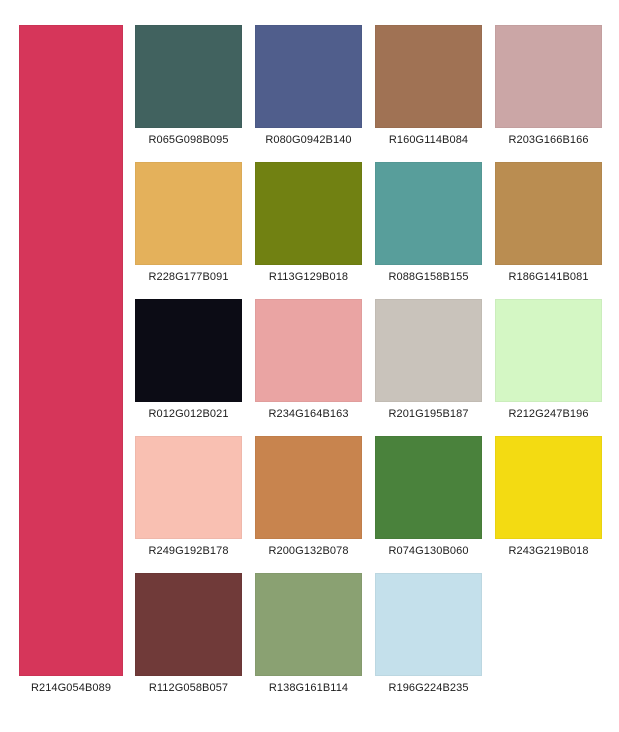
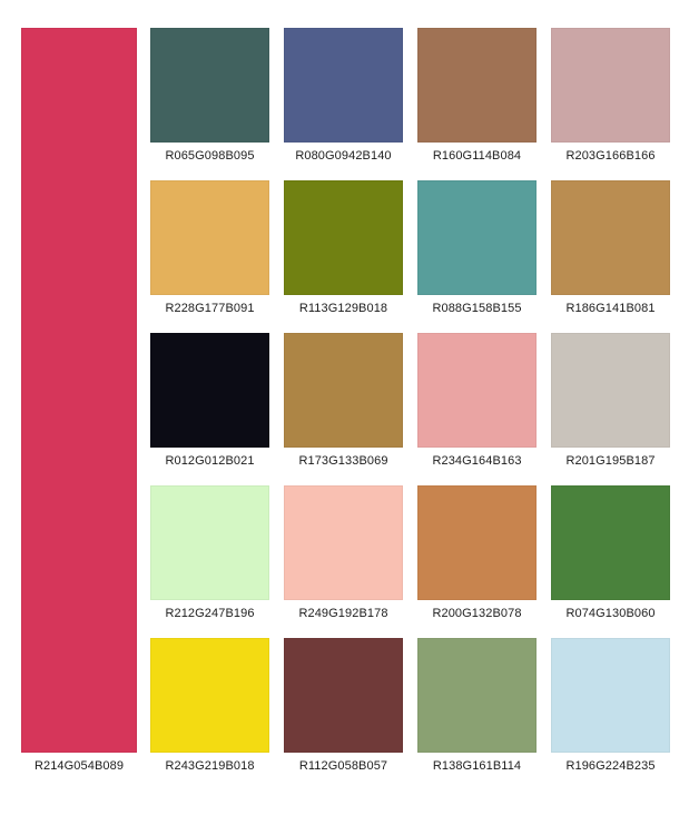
  R214G054B089
  R065G098B095
  R080G0942B140
  R160G114B084
  R203G166B166
  R228G177B091
  R113G129B018
  R088G158B155
  R186G141B081
  R012G012B021
+ R173G133B069
  R234G164B163
  R201G195B187
  R212G247B196
  R249G192B178
  R200G132B078
  R074G130B060
  R243G219B018
  R112G058B057
  R138G161B114
  R196G224B235
